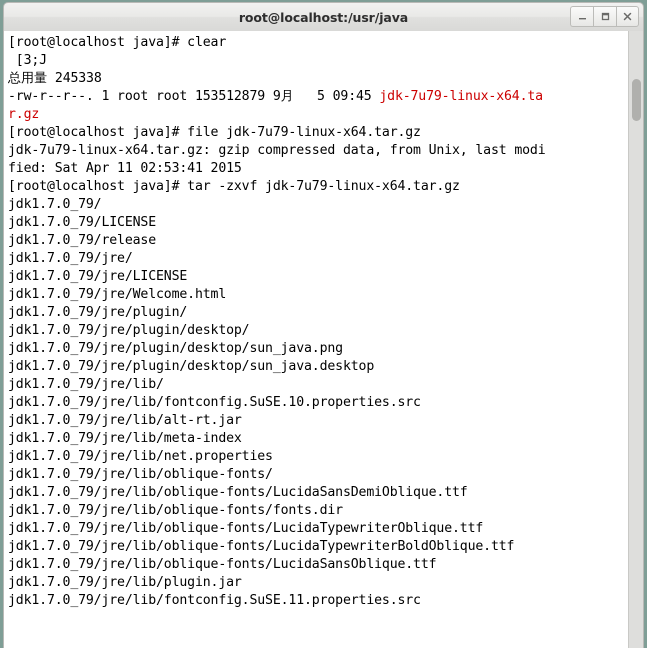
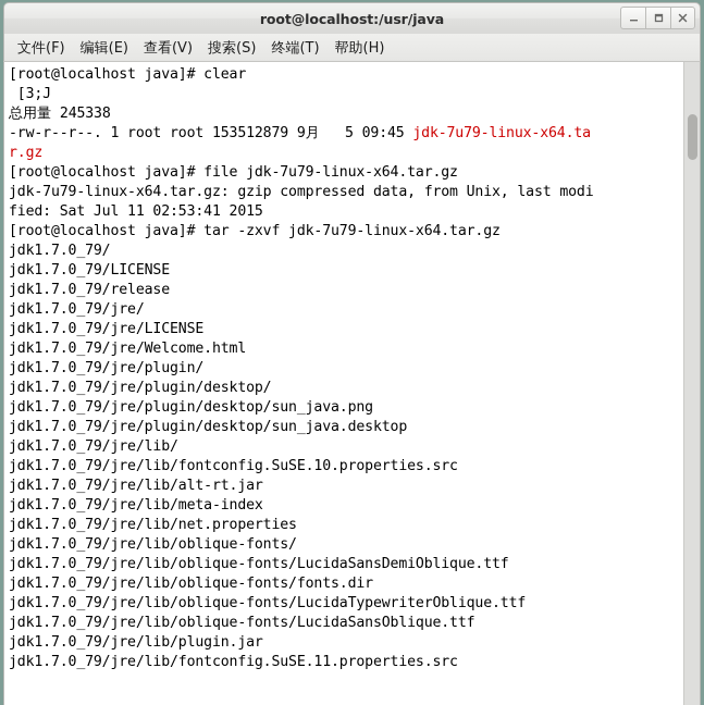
  root@localhost:/usr/java
+ 文件(F)
+ 编辑(E)
+ 查看(V)
+ 搜索(S)
+ 终端(T)
+ 帮助(H)
  [root@localhost java]# clear
  [3;J
  总用量 245338
  -rw-r--r--. 1 root root 153512879 9月 5 09:45 jdk-7u79-linux-x64.ta
  r.gz
  [root@localhost java]# file jdk-7u79-linux-x64.tar.gz
  jdk-7u79-linux-x64.tar.gz: gzip compressed data, from Unix, last modi
- fied: Sat Apr 11 02:53:41 2015
+ fied: Sat Jul 11 02:53:41 2015
  [root@localhost java]# tar -zxvf jdk-7u79-linux-x64.tar.gz
  jdk1.7.0_79/
  jdk1.7.0_79/LICENSE
  jdk1.7.0_79/release
  jdk1.7.0_79/jre/
  jdk1.7.0_79/jre/LICENSE
  jdk1.7.0_79/jre/Welcome.html
  jdk1.7.0_79/jre/plugin/
  jdk1.7.0_79/jre/plugin/desktop/
  jdk1.7.0_79/jre/plugin/desktop/sun_java.png
  jdk1.7.0_79/jre/plugin/desktop/sun_java.desktop
  jdk1.7.0_79/jre/lib/
  jdk1.7.0_79/jre/lib/fontconfig.SuSE.10.properties.src
  jdk1.7.0_79/jre/lib/alt-rt.jar
  jdk1.7.0_79/jre/lib/meta-index
  jdk1.7.0_79/jre/lib/net.properties
  jdk1.7.0_79/jre/lib/oblique-fonts/
  jdk1.7.0_79/jre/lib/oblique-fonts/LucidaSansDemiOblique.ttf
  jdk1.7.0_79/jre/lib/oblique-fonts/fonts.dir
  jdk1.7.0_79/jre/lib/oblique-fonts/LucidaTypewriterOblique.ttf
- jdk1.7.0_79/jre/lib/oblique-fonts/LucidaTypewriterBoldOblique.ttf
  jdk1.7.0_79/jre/lib/oblique-fonts/LucidaSansOblique.ttf
  jdk1.7.0_79/jre/lib/plugin.jar
  jdk1.7.0_79/jre/lib/fontconfig.SuSE.11.properties.src
